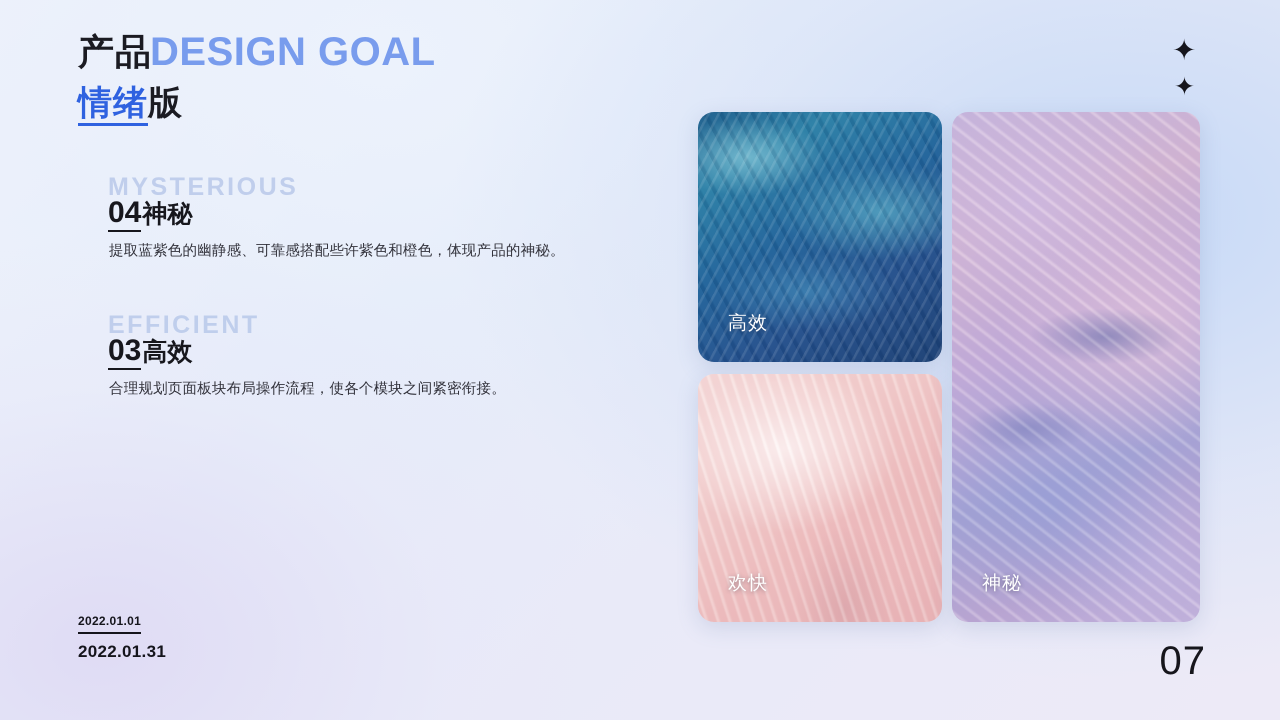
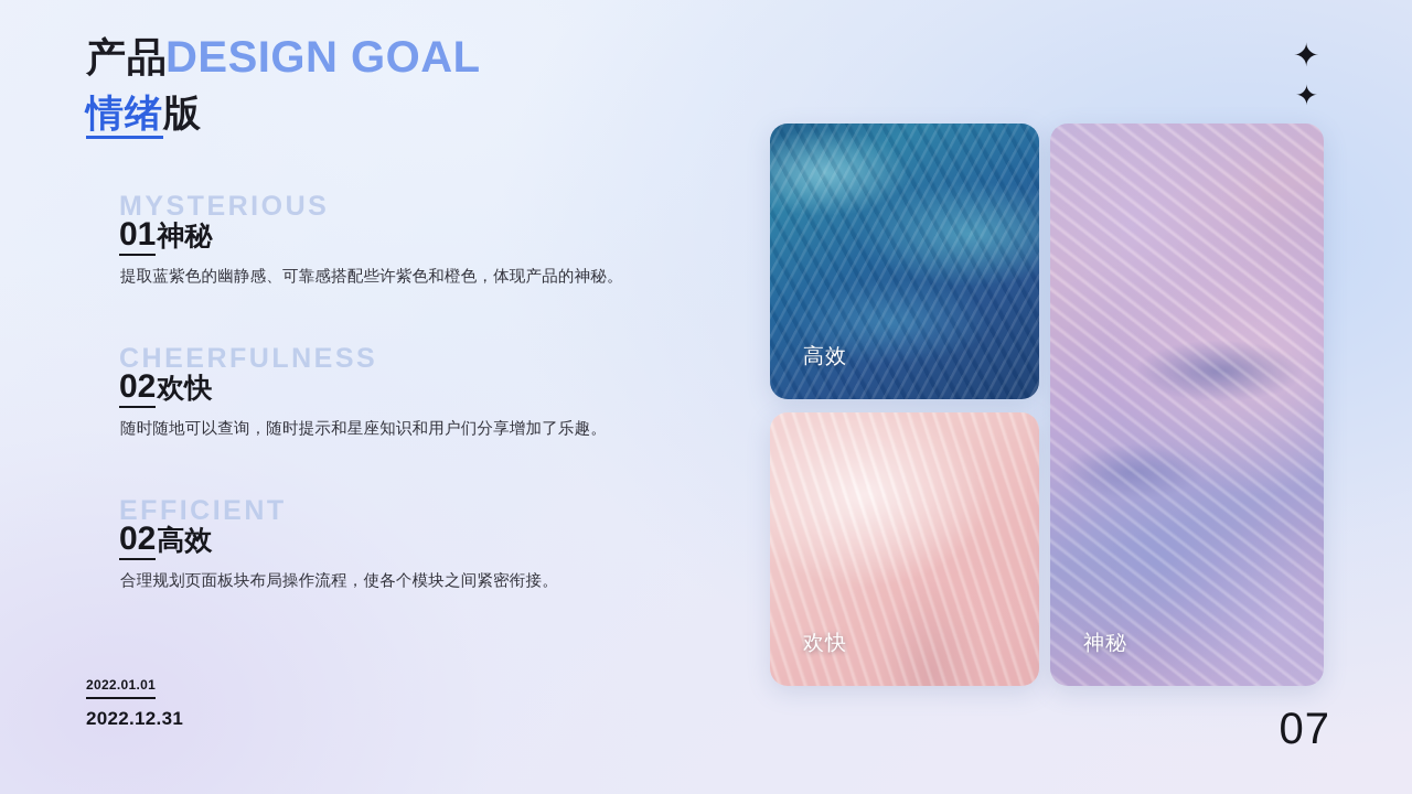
  DESIGN GOAL
  产品
  情绪版
  ✦
  ✦
  MYSTERIOUS
- 04神秘
+ 01神秘
  提取蓝紫色的幽静感、可靠感搭配些许紫色和橙色，体现产品的神秘。
+ CHEERFULNESS
+ 02欢快
+ 随时随地可以查询，随时提示和星座知识和用户们分享增加了乐趣。
  EFFICIENT
- 03高效
+ 02高效
  合理规划页面板块布局操作流程，使各个模块之间紧密衔接。
  高效
  欢快
  神秘
  2022.01.01
- 2022.01.31
+ 2022.12.31
  07
